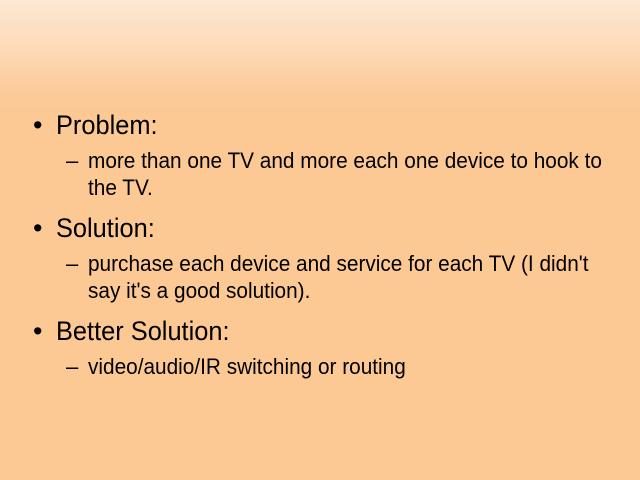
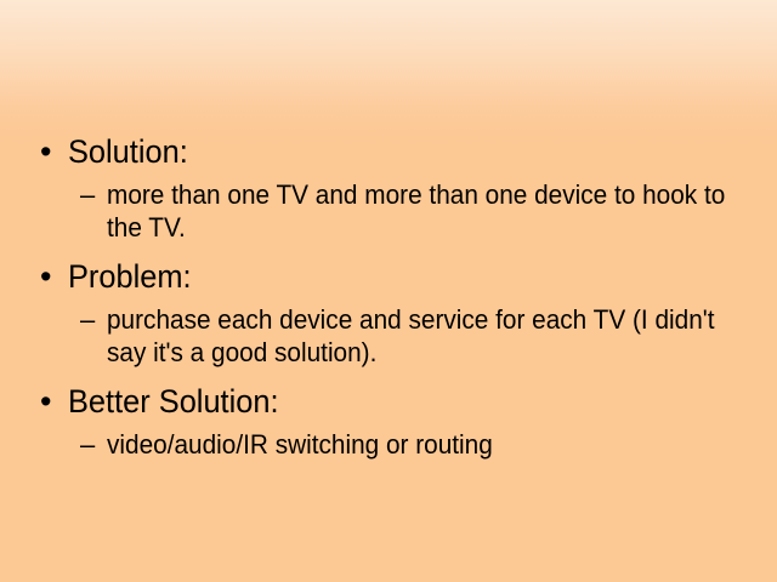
  •
- Problem:
+ Solution:
  –
- more than one TV and more each one device to hook to the TV.
+ more than one TV and more than one device to hook to the TV.
  •
- Solution:
+ Problem:
  –
  purchase each device and service for each TV (I didn't say it's a good solution).
  •
  Better Solution:
  –
  video/audio/IR switching or routing
